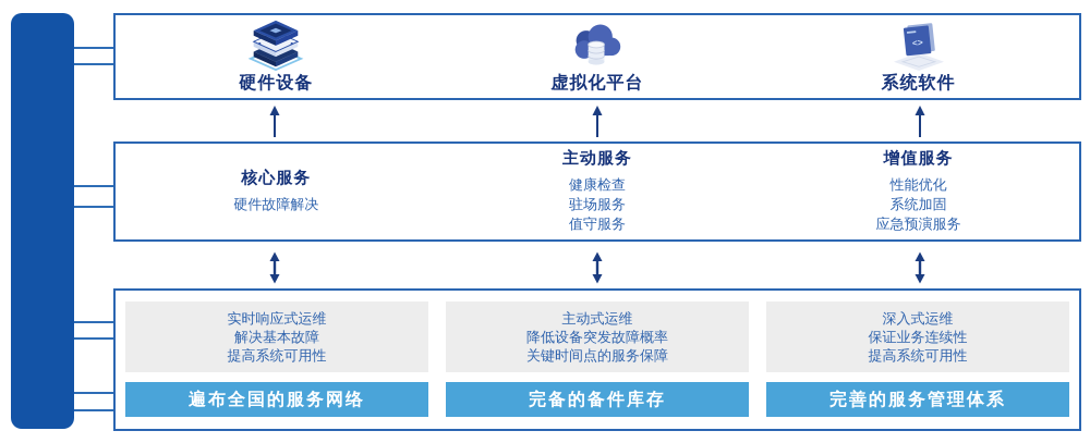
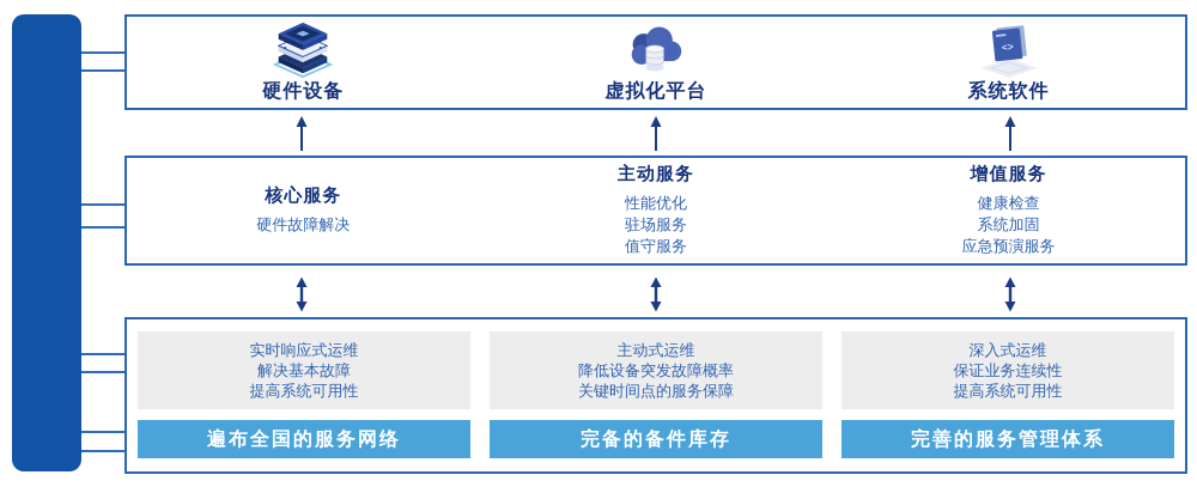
  硬件设备
  虚拟化平台
  系统软件
  核心服务
  硬件故障解决
  主动服务
- 健康检查
+ 性能优化
  驻场服务
  值守服务
  增值服务
- 性能优化
+ 健康检查
  系统加固
  应急预演服务
  实时响应式运维
  解决基本故障
  提高系统可用性
  遍布全国的服务网络
  主动式运维
  降低设备突发故障概率
  关键时间点的服务保障
  完备的备件库存
  深入式运维
  保证业务连续性
  提高系统可用性
  完善的服务管理体系
